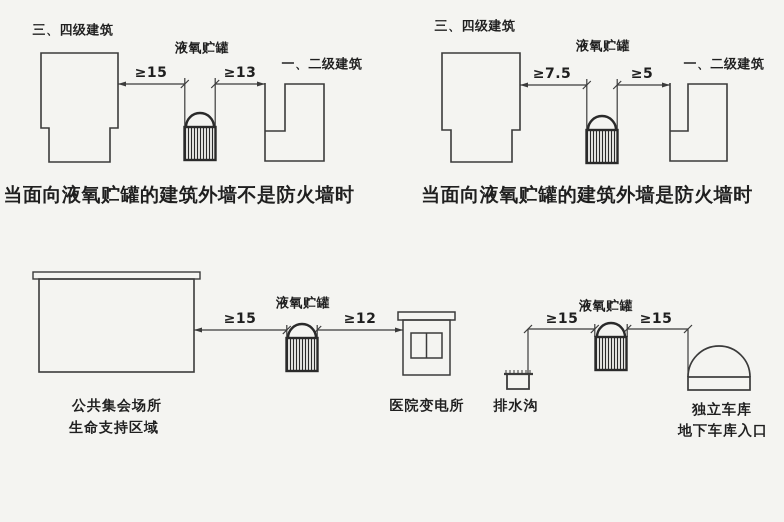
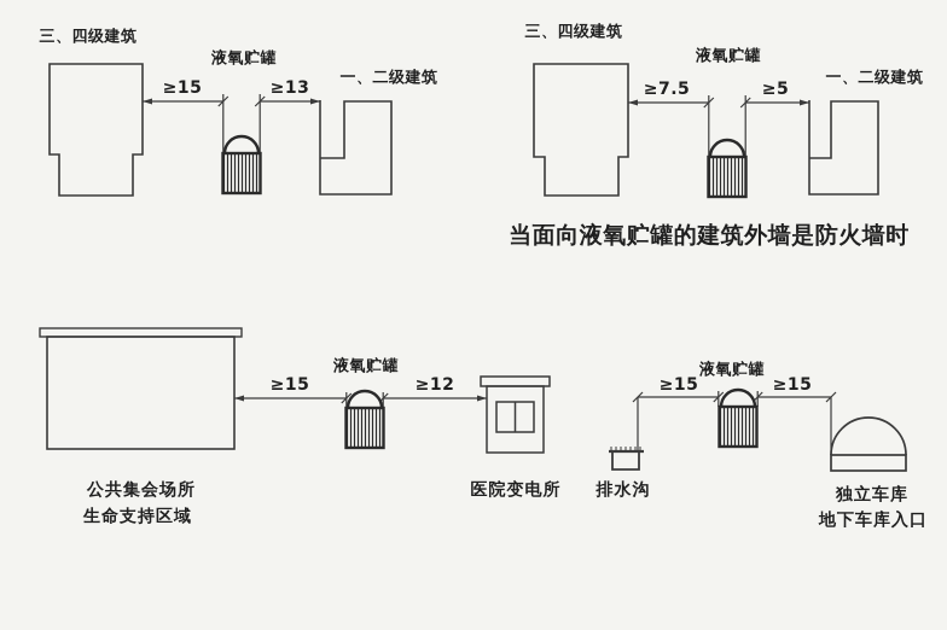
  三、四级建筑
  液氧贮罐
  一、二级建筑
  ≥15
  ≥13
- 当面向液氧贮罐的建筑外墙不是防火墙时
  三、四级建筑
  液氧贮罐
  一、二级建筑
  ≥7.5
  ≥5
  当面向液氧贮罐的建筑外墙是防火墙时
  ≥15
  液氧贮罐
  ≥12
  公共集会场所
  生命支持区域
  医院变电所
  ≥15
  液氧贮罐
  ≥15
  独立车库
  地下车库入口
  排水沟
